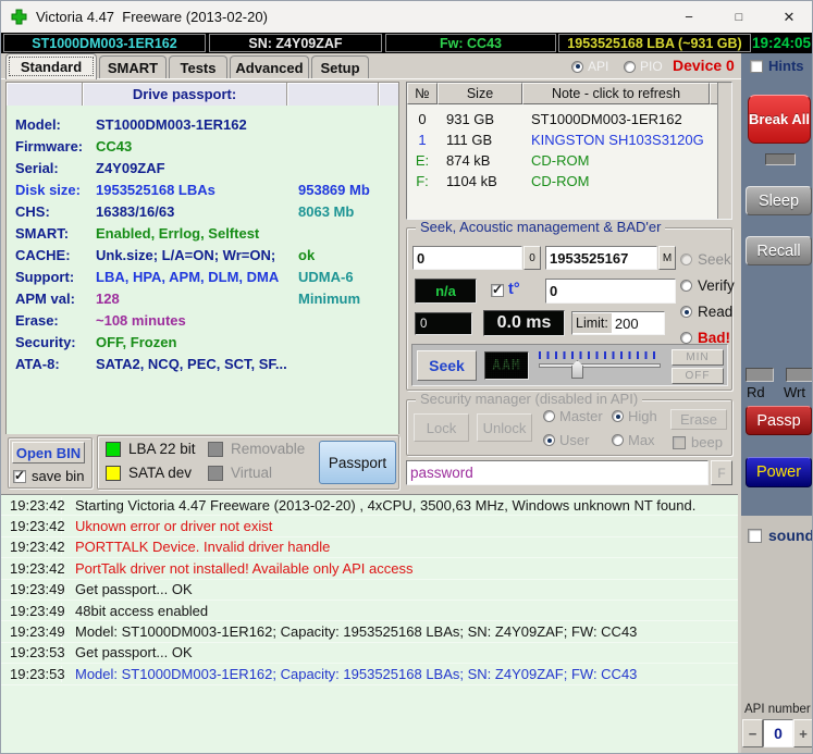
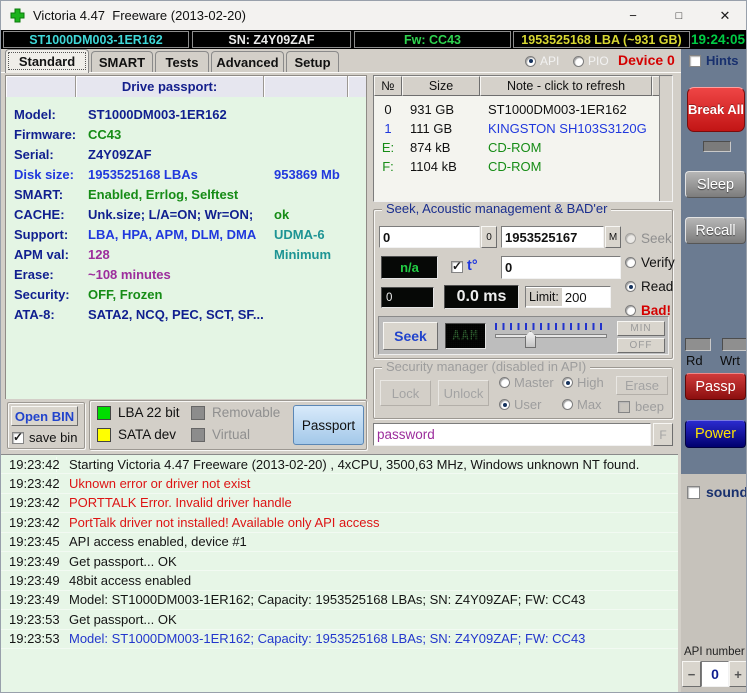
  Victoria 4.47 Freeware (2013-02-20)
  −
  □
  ✕
  ST1000DM003-1ER162
  SN: Z4Y09ZAF
  Fw: CC43
  1953525168 LBA (~931 GB)
  19:24:05
  Standard
  SMART
  Tests
  Advanced
  Setup
  API
  PIO
  Device 0
  Hints
  Break All
  Sleep
  Recall
  Rd
  Wrt
  Passp
  Power
  sound
  API number
  −
  0
  +
  Drive passport:
  Model:
  ST1000DM003-1ER162
  Firmware:
  CC43
  Serial:
  Z4Y09ZAF
  Disk size:
  1953525168 LBAs
  953869 Mb
- CHS:
- 16383/16/63
- 8063 Mb
  SMART:
  Enabled, Errlog, Selftest
  CACHE:
  Unk.size; L/A=ON; Wr=ON;
  ok
  Support:
  LBA, HPA, APM, DLM, DMA
  UDMA-6
  APM val:
  128
  Minimum
  Erase:
  ~108 minutes
  Security:
  OFF, Frozen
  ATA-8:
  SATA2, NCQ, PEC, SCT, SF...
  Open BIN
  save bin
  LBA 22 bit
  SATA dev
  Removable
  Virtual
  Passport
  №
  Size
  Note - click to refresh
  0
  931 GB
  ST1000DM003-1ER162
  1
  111 GB
  KINGSTON SH103S3120G
  E:
  874 kB
  CD-ROM
  F:
  1104 kB
  CD-ROM
  Seek, Acoustic management & BAD'er
  0
  0
  1953525167
  M
  Seek
  Verify
  Read
  Bad!
  n/a
  t°
  0
  0
  0.0 ms
  Limit:
  200
  Seek
  AAM
  MIN
  OFF
  Security manager (disabled in API)
  Lock
  Unlock
  Master
  High
  User
  Max
  Erase
  beep
  password
  F
  19:23:42
  Starting Victoria 4.47 Freeware (2013-02-20) , 4xCPU, 3500,63 MHz, Windows unknown NT found.
  19:23:42
  Uknown error or driver not exist
  19:23:42
- PORTTALK Device. Invalid driver handle
+ PORTTALK Error. Invalid driver handle
  19:23:42
  PortTalk driver not installed! Available only API access
+ 19:23:45
+ API access enabled, device #1
  19:23:49
  Get passport... OK
  19:23:49
  48bit access enabled
  19:23:49
  Model: ST1000DM003-1ER162; Capacity: 1953525168 LBAs; SN: Z4Y09ZAF; FW: CC43
  19:23:53
  Get passport... OK
  19:23:53
  Model: ST1000DM003-1ER162; Capacity: 1953525168 LBAs; SN: Z4Y09ZAF; FW: CC43
